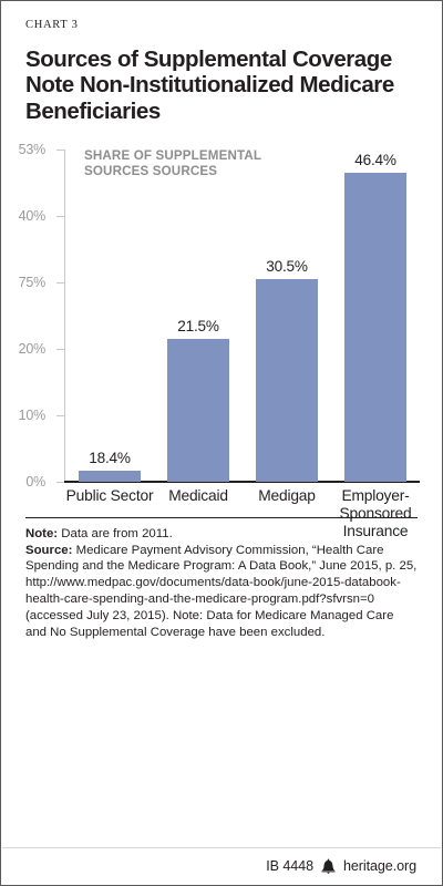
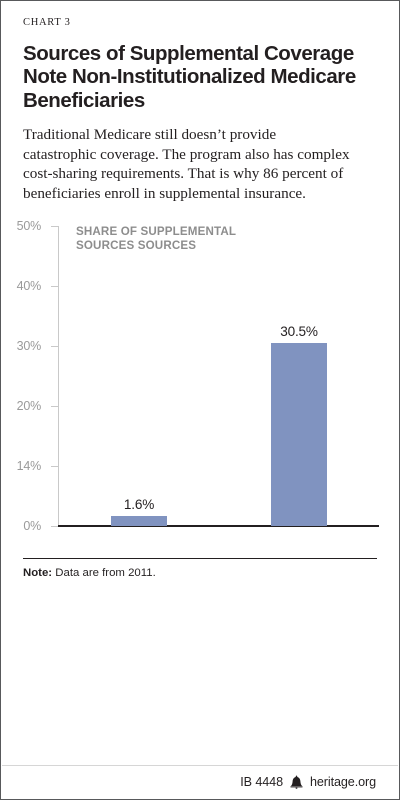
  CHART 3
  Sources of Supplemental Coverage Note Non-Institutionalized Medicare Beneficiaries
+ Traditional Medicare still doesn’t provide catastrophic coverage. The program also has complex cost-sharing requirements. That is why 86 percent of beneficiaries enroll in supplemental insurance.
  SHARE OF SUPPLEMENTAL SOURCES SOURCES
  0%
- 10%
+ 14%
  20%
- 75%
+ 30%
  40%
- 53%
+ 50%
- 18.4%
+ 1.6%
- 21.5%
  30.5%
- 46.4%
- Public Sector
- Medicaid
- Medigap
- Employer-Sponsored Insurance
  Note: Data are from 2011.
- Source: Medicare Payment Advisory Commission, “Health Care Spending and the Medicare Program: A Data Book,” June 2015, p. 25, http://www.medpac.gov/documents/data-book/june-2015-databook-health-care-spending-and-the-medicare-program.pdf?sfvrsn=0 (accessed July 23, 2015). Note: Data for Medicare Managed Care and No Supplemental Coverage have been excluded.
  IB 4448
  heritage.org
